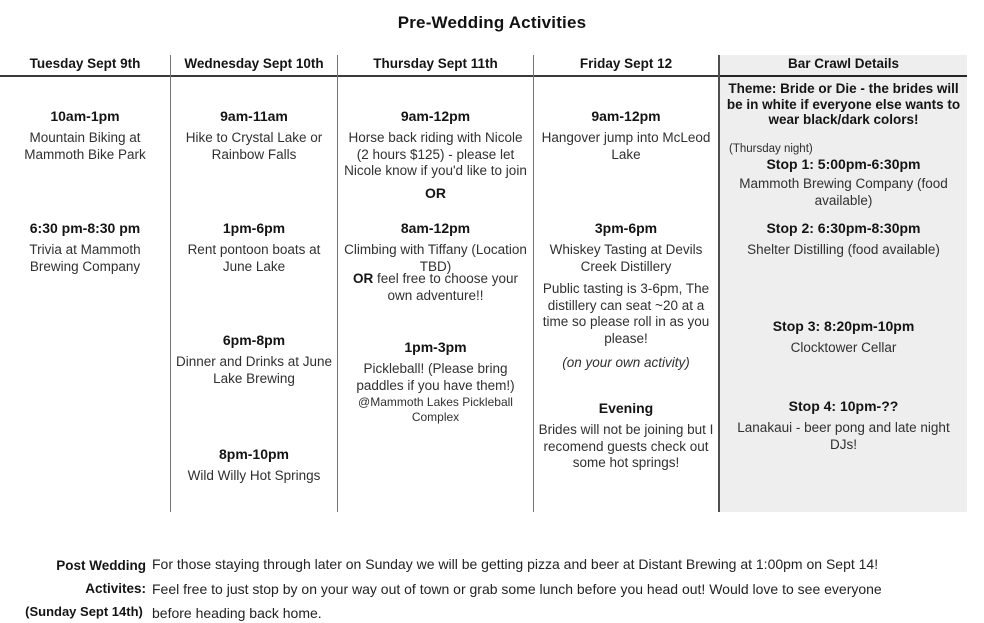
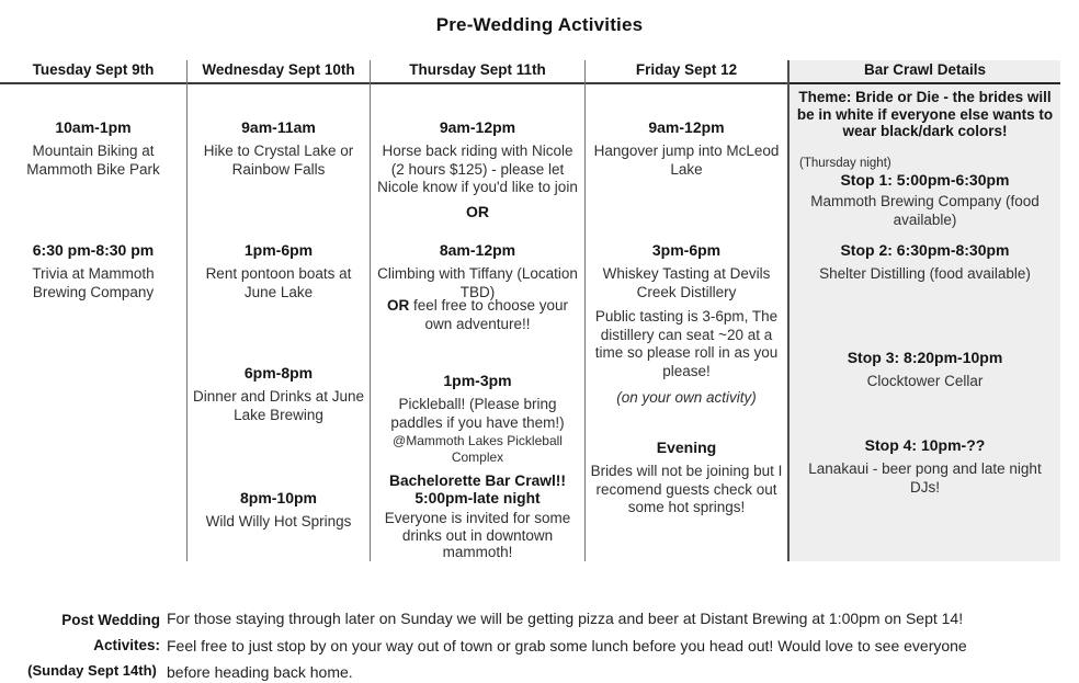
  Pre-Wedding Activities
  Tuesday Sept 9th
  10am-1pm
  Mountain Biking at Mammoth Bike Park
  6:30 pm-8:30 pm
  Trivia at Mammoth Brewing Company
  Wednesday Sept 10th
  9am-11am
  Hike to Crystal Lake or Rainbow Falls
  1pm-6pm
  Rent pontoon boats at June Lake
  6pm-8pm
  Dinner and Drinks at June Lake Brewing
  8pm-10pm
  Wild Willy Hot Springs
  Thursday Sept 11th
  9am-12pm
  Horse back riding with Nicole (2 hours $125) - please let Nicole know if you'd like to join
  OR
  8am-12pm
  Climbing with Tiffany (Location TBD)
  OR feel free to choose your own adventure!!
  1pm-3pm
  Pickleball! (Please bring paddles if you have them!)
  @Mammoth Lakes Pickleball Complex
+ Bachelorette Bar Crawl!!
+ 5:00pm-late night
+ Everyone is invited for some drinks out in downtown mammoth!
  Friday Sept 12
  9am-12pm
  Hangover jump into McLeod Lake
  3pm-6pm
  Whiskey Tasting at Devils Creek Distillery
  Public tasting is 3-6pm, The distillery can seat ~20 at a time so please roll in as you please!
  (on your own activity)
  Evening
  Brides will not be joining but I recomend guests check out some hot springs!
  Bar Crawl Details
  Theme: Bride or Die - the brides will be in white if everyone else wants to wear black/dark colors!
  (Thursday night)
  Stop 1: 5:00pm-6:30pm
  Mammoth Brewing Company (food available)
  Stop 2: 6:30pm-8:30pm
  Shelter Distilling (food available)
  Stop 3: 8:20pm-10pm
  Clocktower Cellar
  Stop 4: 10pm-??
  Lanakaui - beer pong and late night DJs!
  Post Wedding Activites:
  (Sunday Sept 14th)
  For those staying through later on Sunday we will be getting pizza and beer at Distant Brewing at 1:00pm on Sept 14!
  Feel free to just stop by on your way out of town or grab some lunch before you head out! Would love to see everyone before heading back home.
